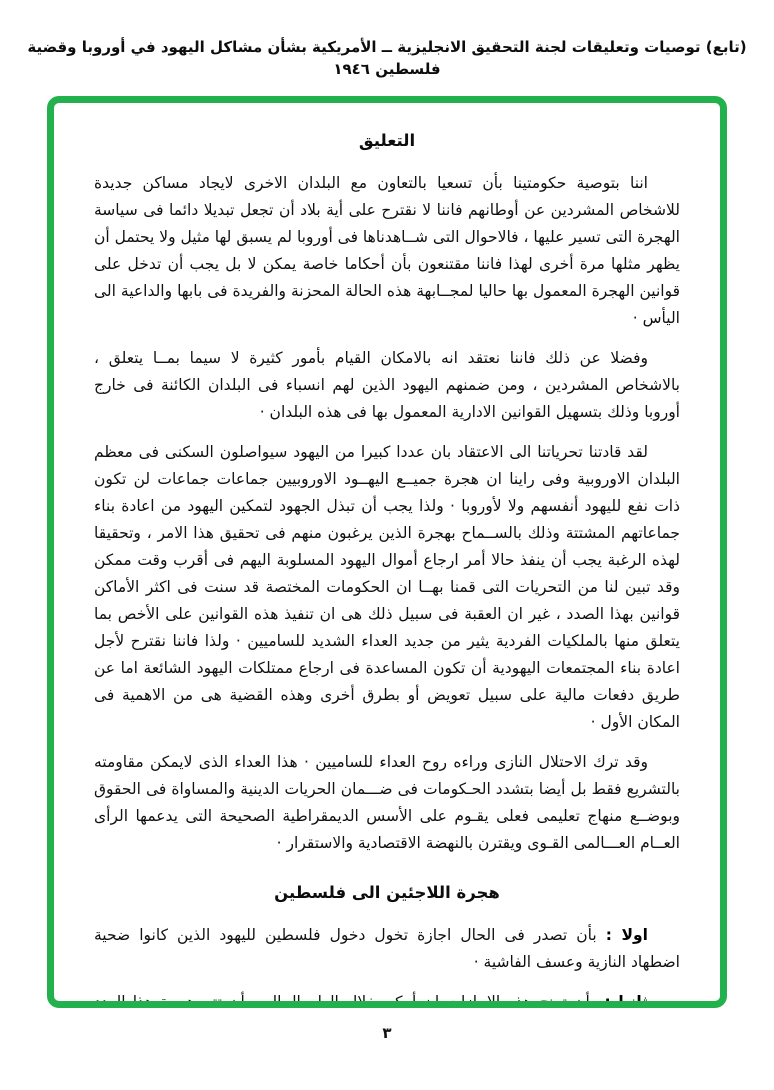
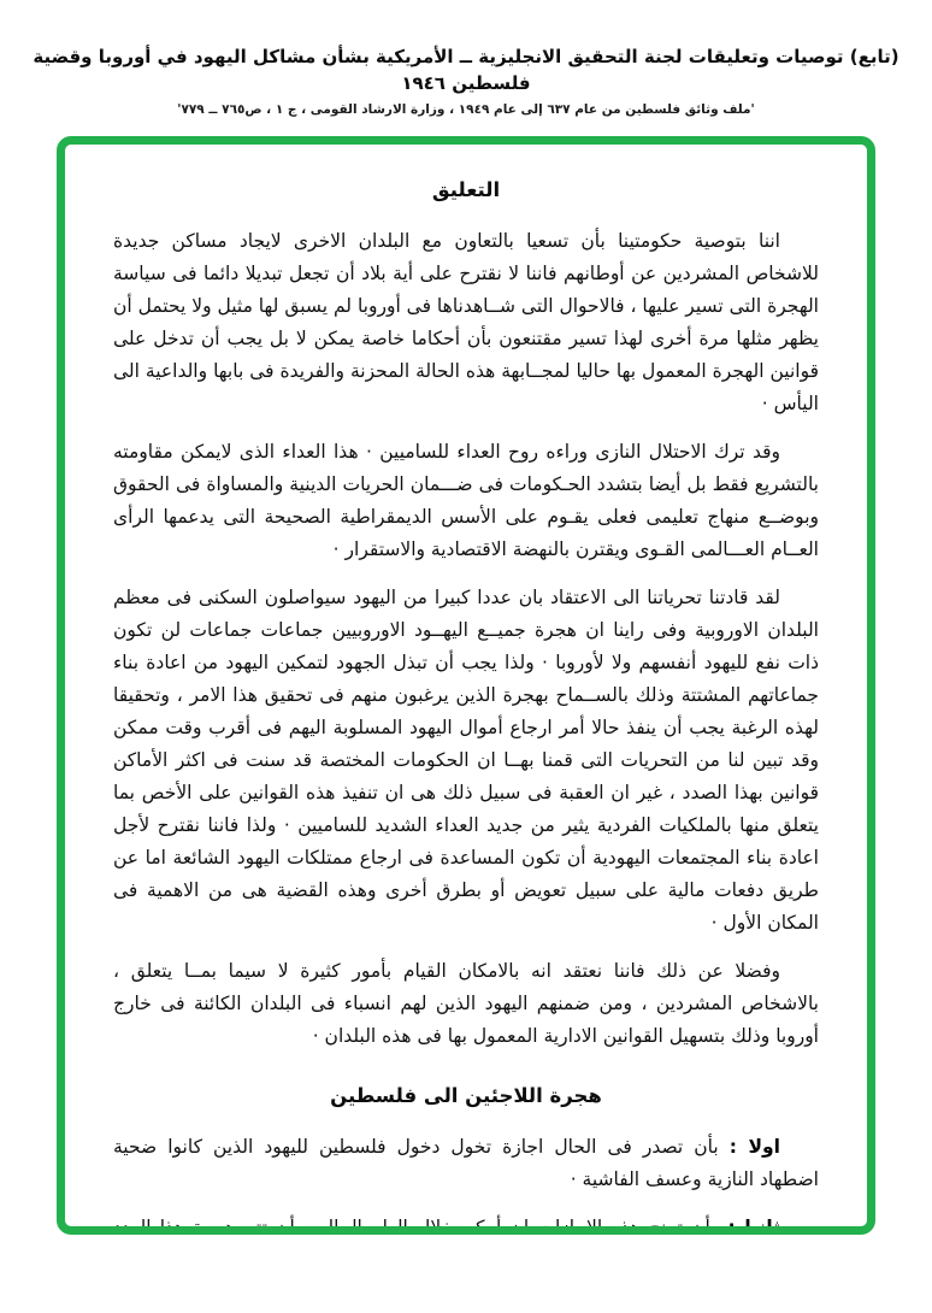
  (تابع) توصيات وتعليقات لجنة التحقيق الانجليزية ــ الأمريكية بشأن مشاكل اليهود في أوروبا وقضية فلسطين ١٩٤٦
+ 'ملف وثائق فلسطين من عام ٦٣٧ إلى عام ١٩٤٩ ، وزارة الارشاد القومى ، ج ١ ، ص٧٦٥ ــ ٧٧٩'
  التعليق
- اننا بتوصية حكومتينا بأن تسعيا بالتعاون مع البلدان الاخرى لايجاد مساكن جديدة للاشخاص المشردين عن أوطانهم فاننا لا نقترح على أية بلاد أن تجعل تبديلا دائما فى سياسة الهجرة التى تسير عليها ، فالاحوال التى شــاهدناها فى أوروبا لم يسبق لها مثيل ولا يحتمل أن يظهر مثلها مرة أخرى لهذا فاننا مقتنعون بأن أحكاما خاصة يمكن لا بل يجب أن تدخل على قوانين الهجرة المعمول بها حاليا لمجــابهة هذه الحالة المحزنة والفريدة فى بابها والداعية الى اليأس ·
+ اننا بتوصية حكومتينا بأن تسعيا بالتعاون مع البلدان الاخرى لايجاد مساكن جديدة للاشخاص المشردين عن أوطانهم فاننا لا نقترح على أية بلاد أن تجعل تبديلا دائما فى سياسة الهجرة التى تسير عليها ، فالاحوال التى شــاهدناها فى أوروبا لم يسبق لها مثيل ولا يحتمل أن يظهر مثلها مرة أخرى لهذا تسير مقتنعون بأن أحكاما خاصة يمكن لا بل يجب أن تدخل على قوانين الهجرة المعمول بها حاليا لمجــابهة هذه الحالة المحزنة والفريدة فى بابها والداعية الى اليأس ·
- وفضلا عن ذلك فاننا نعتقد انه بالامكان القيام بأمور كثيرة لا سيما بمــا يتعلق ، بالاشخاص المشردين ، ومن ضمنهم اليهود الذين لهم انسباء فى البلدان الكائنة فى خارج أوروبا وذلك بتسهيل القوانين الادارية المعمول بها فى هذه البلدان ·
+ وقد ترك الاحتلال النازى وراءه روح العداء للساميين · هذا العداء الذى لايمكن مقاومته بالتشريع فقط بل أيضا بتشدد الحـكومات فى ضـــمان الحريات الدينية والمساواة فى الحقوق وبوضــع منهاج تعليمى فعلى يقـوم على الأسس الديمقراطية الصحيحة التى يدعمها الرأى العــام العـــالمى القـوى ويقترن بالنهضة الاقتصادية والاستقرار ·
  لقد قادتنا تحرياتنا الى الاعتقاد بان عددا كبيرا من اليهود سيواصلون السكنى فى معظم البلدان الاوروبية وفى راينا ان هجرة جميــع اليهــود الاوروبيين جماعات جماعات لن تكون ذات نفع لليهود أنفسهم ولا لأوروبا · ولذا يجب أن تبذل الجهود لتمكين اليهود من اعادة بناء جماعاتهم المشتتة وذلك بالســماح بهجرة الذين يرغبون منهم فى تحقيق هذا الامر ، وتحقيقا لهذه الرغبة يجب أن ينفذ حالا أمر ارجاع أموال اليهود المسلوبة اليهم فى أقرب وقت ممكن وقد تبين لنا من التحريات التى قمنا بهــا ان الحكومات المختصة قد سنت فى اكثر الأماكن قوانين بهذا الصدد ، غير ان العقبة فى سبيل ذلك هى ان تنفيذ هذه القوانين على الأخص بما يتعلق منها بالملكيات الفردية يثير من جديد العداء الشديد للساميين · ولذا فاننا نقترح لأجل اعادة بناء المجتمعات اليهودية أن تكون المساعدة فى ارجاع ممتلكات اليهود الشائعة اما عن طريق دفعات مالية على سبيل تعويض أو بطرق أخرى وهذه القضية هى من الاهمية فى المكان الأول ·
- وقد ترك الاحتلال النازى وراءه روح العداء للساميين · هذا العداء الذى لايمكن مقاومته بالتشريع فقط بل أيضا بتشدد الحـكومات فى ضـــمان الحريات الدينية والمساواة فى الحقوق وبوضــع منهاج تعليمى فعلى يقـوم على الأسس الديمقراطية الصحيحة التى يدعمها الرأى العــام العـــالمى القـوى ويقترن بالنهضة الاقتصادية والاستقرار ·
+ وفضلا عن ذلك فاننا نعتقد انه بالامكان القيام بأمور كثيرة لا سيما بمــا يتعلق ، بالاشخاص المشردين ، ومن ضمنهم اليهود الذين لهم انسباء فى البلدان الكائنة فى خارج أوروبا وذلك بتسهيل القوانين الادارية المعمول بها فى هذه البلدان ·
  هجرة اللاجئين الى فلسطين
  اولا : بأن تصدر فى الحال اجازة تخول دخول فلسطين لليهود الذين كانوا ضحية اضطهاد النازية وعسف الفاشية ·
- ٣
